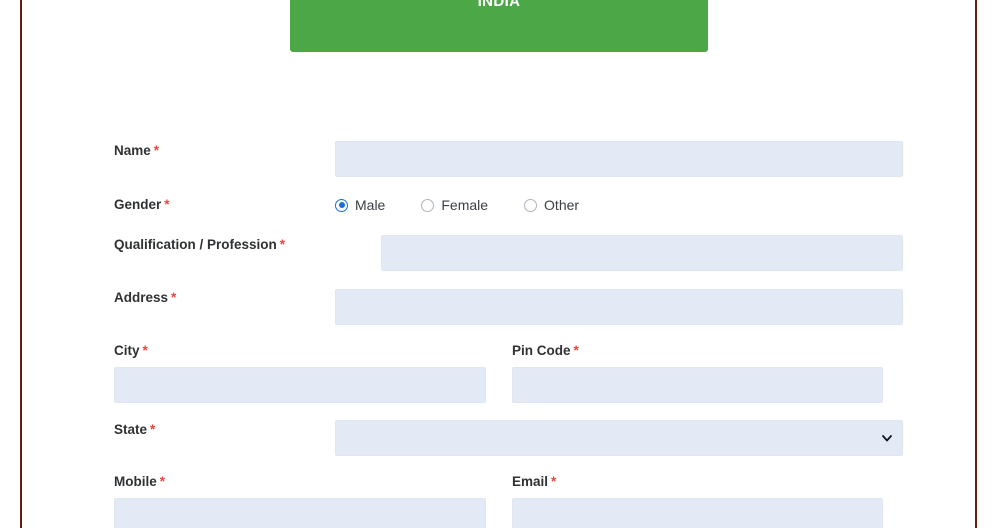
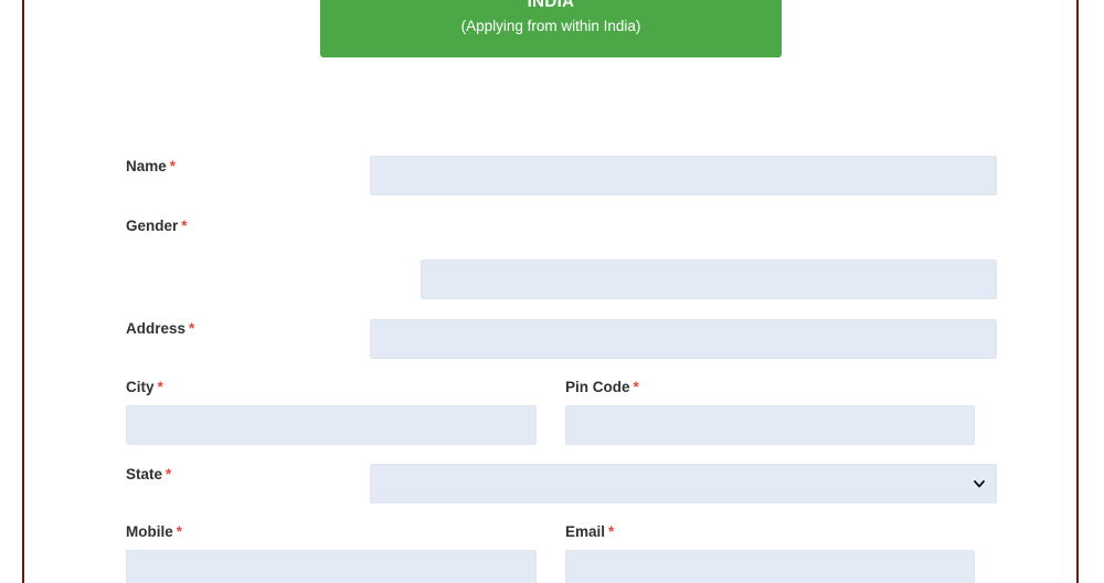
  INDIA
+ (Applying from within India)
  Name *
  Gender *
- Male
- Female
- Other
- Qualification / Profession *
  Address *
  City *
  Pin Code *
  State *
  Mobile *
  Email *
